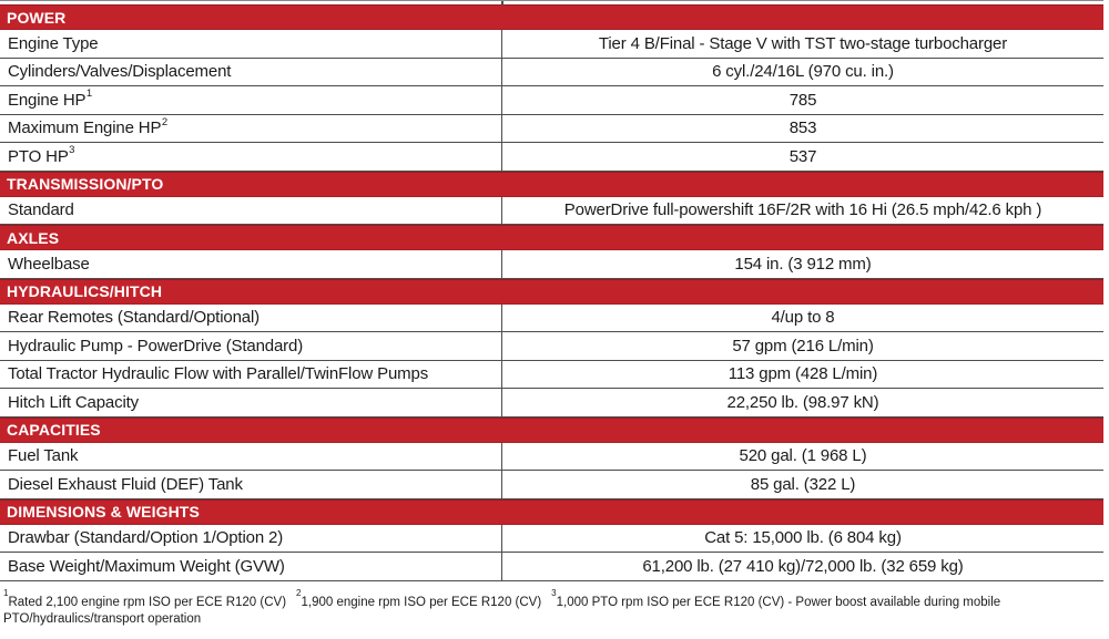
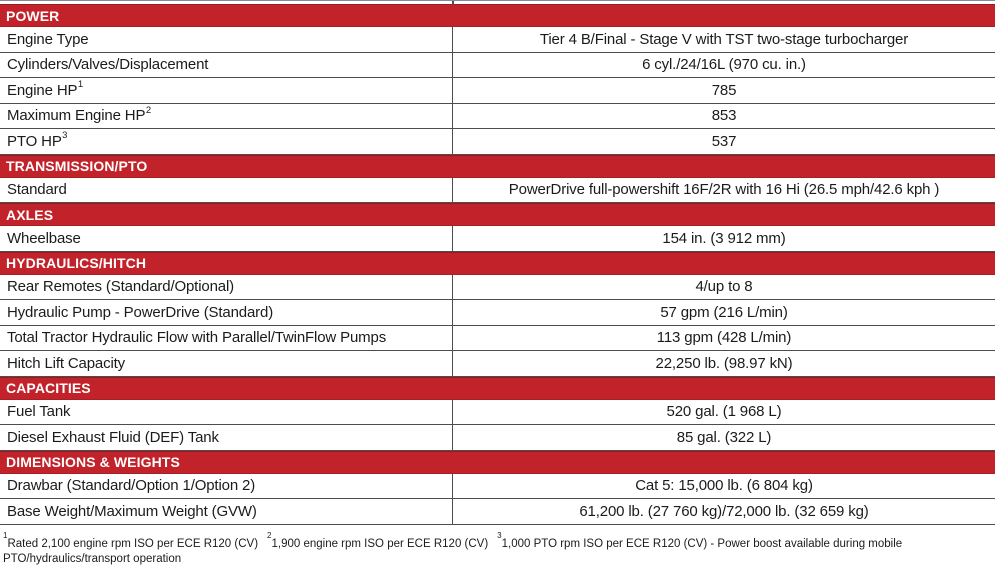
  POWER
  Engine Type
  Tier 4 B/Final - Stage V with TST two-stage turbocharger
  Cylinders/Valves/Displacement
  6 cyl./24/16L (970 cu. in.)
  Engine HP
  1
  785
  Maximum Engine HP
  2
  853
  PTO HP
  3
  537
  TRANSMISSION/PTO
  Standard
  PowerDrive full-powershift 16F/2R with 16 Hi (26.5 mph/42.6 kph )
  AXLES
  Wheelbase
  154 in. (3 912 mm)
  HYDRAULICS/HITCH
  Rear Remotes (Standard/Optional)
  4/up to 8
  Hydraulic Pump - PowerDrive (Standard)
  57 gpm (216 L/min)
  Total Tractor Hydraulic Flow with Parallel/TwinFlow Pumps
  113 gpm (428 L/min)
  Hitch Lift Capacity
  22,250 lb. (98.97 kN)
  CAPACITIES
  Fuel Tank
  520 gal. (1 968 L)
  Diesel Exhaust Fluid (DEF) Tank
  85 gal. (322 L)
  DIMENSIONS & WEIGHTS
  Drawbar (Standard/Option 1/Option 2)
  Cat 5: 15,000 lb. (6 804 kg)
  Base Weight/Maximum Weight (GVW)
- 61,200 lb. (27 410 kg)/72,000 lb. (32 659 kg)
+ 61,200 lb. (27 760 kg)/72,000 lb. (32 659 kg)
  1Rated 2,100 engine rpm ISO per ECE R120 (CV)21,900 engine rpm ISO per ECE R120 (CV)31,000 PTO rpm ISO per ECE R120 (CV) - Power boost available during mobile
  PTO/hydraulics/transport operation
